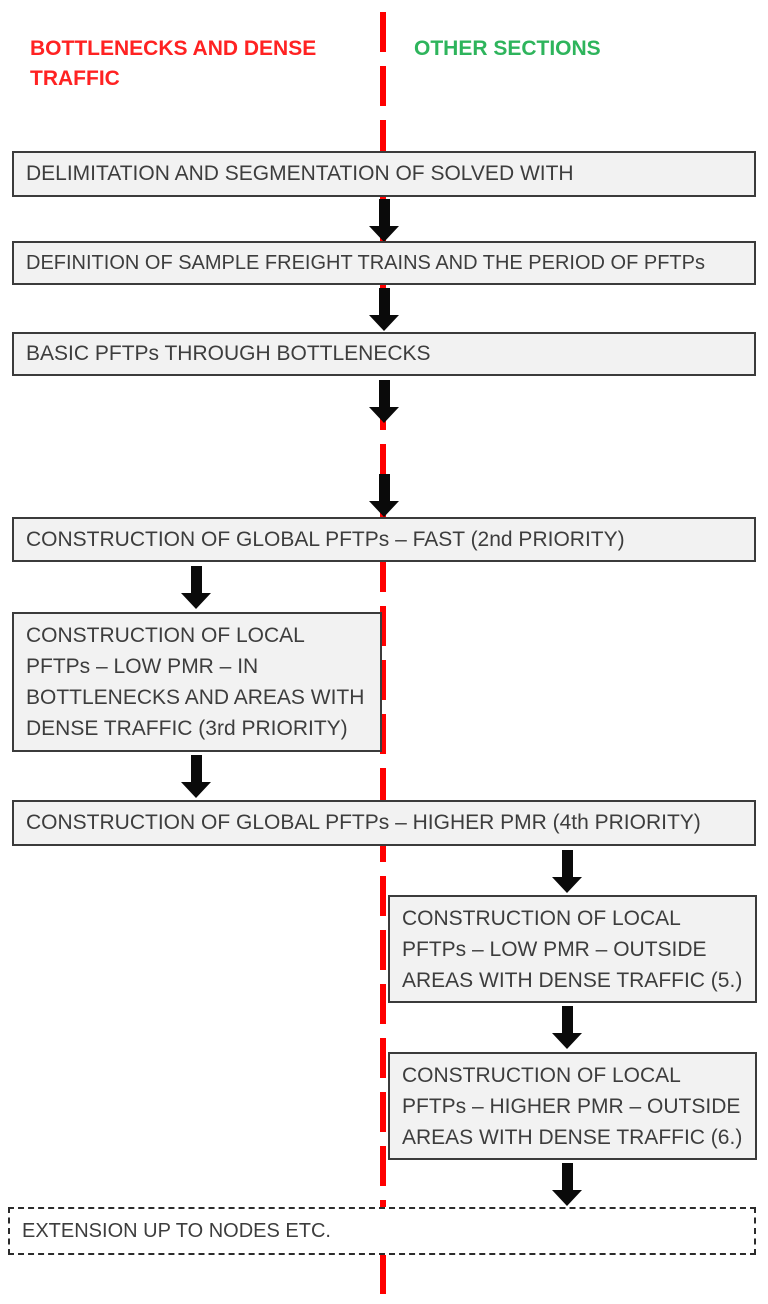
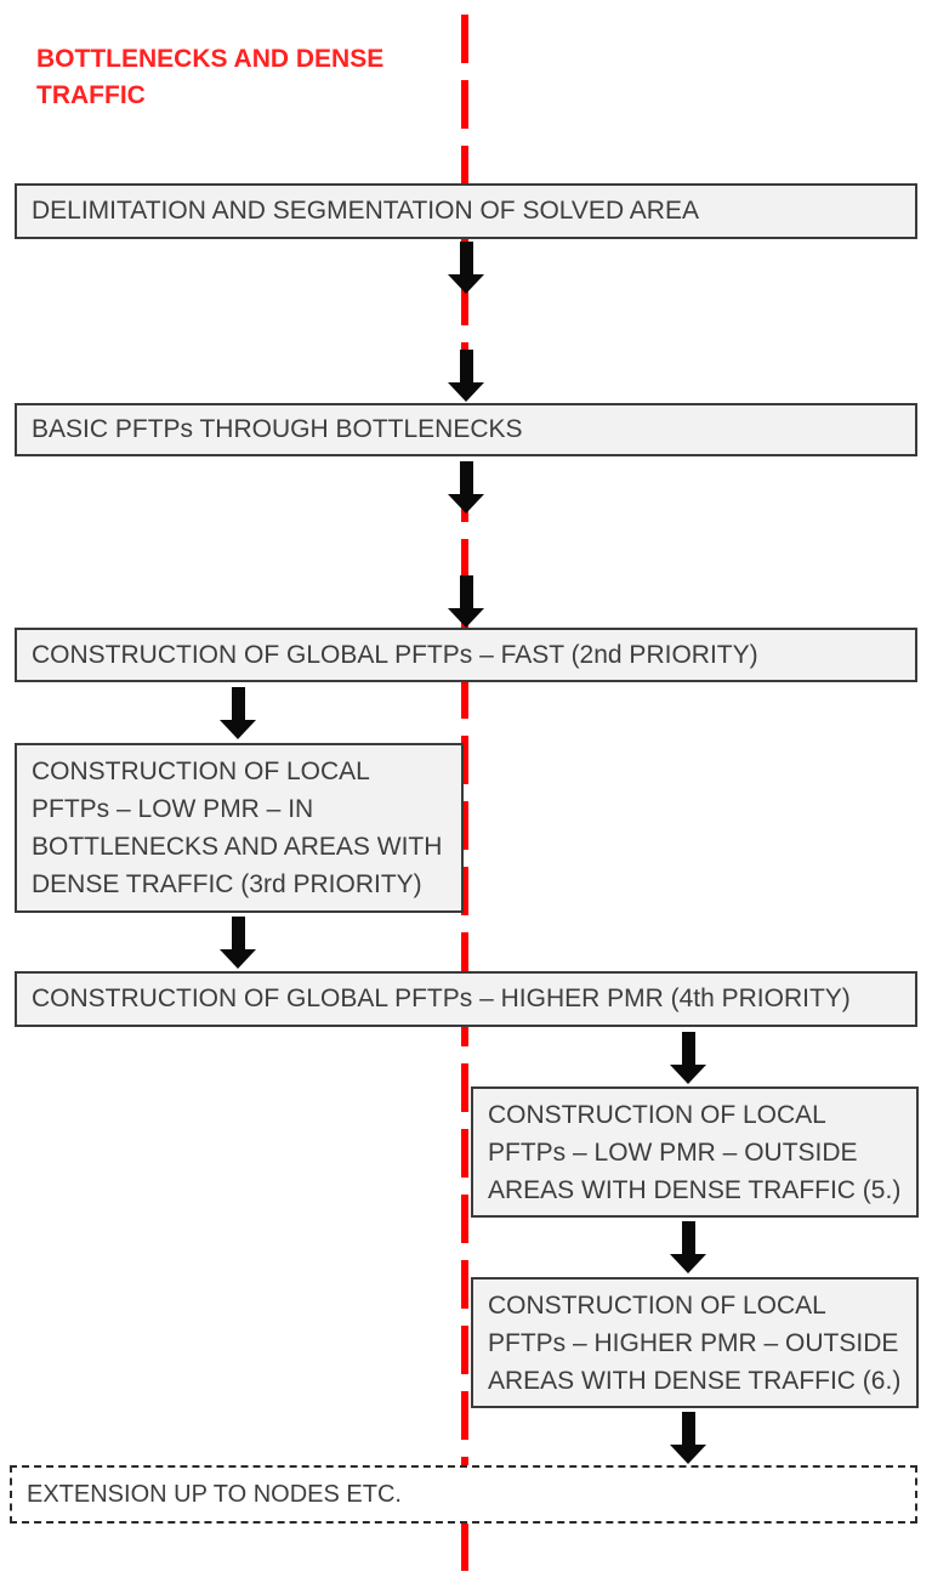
  BOTTLENECKS AND DENSE TRAFFIC
- OTHER SECTIONS
- DELIMITATION AND SEGMENTATION OF SOLVED WITH
+ DELIMITATION AND SEGMENTATION OF SOLVED AREA
- DEFINITION OF SAMPLE FREIGHT TRAINS AND THE PERIOD OF PFTPs
  BASIC PFTPs THROUGH BOTTLENECKS
  CONSTRUCTION OF GLOBAL PFTPs – FAST (2nd PRIORITY)
  CONSTRUCTION OF LOCAL
  PFTPs – LOW PMR – IN
  BOTTLENECKS AND AREAS WITH
  DENSE TRAFFIC (3rd PRIORITY)
  CONSTRUCTION OF GLOBAL PFTPs – HIGHER PMR (4th PRIORITY)
  CONSTRUCTION OF LOCAL
  PFTPs – LOW PMR – OUTSIDE
  AREAS WITH DENSE TRAFFIC (5.)
  CONSTRUCTION OF LOCAL
  PFTPs – HIGHER PMR – OUTSIDE
  AREAS WITH DENSE TRAFFIC (6.)
  EXTENSION UP TO NODES ETC.
